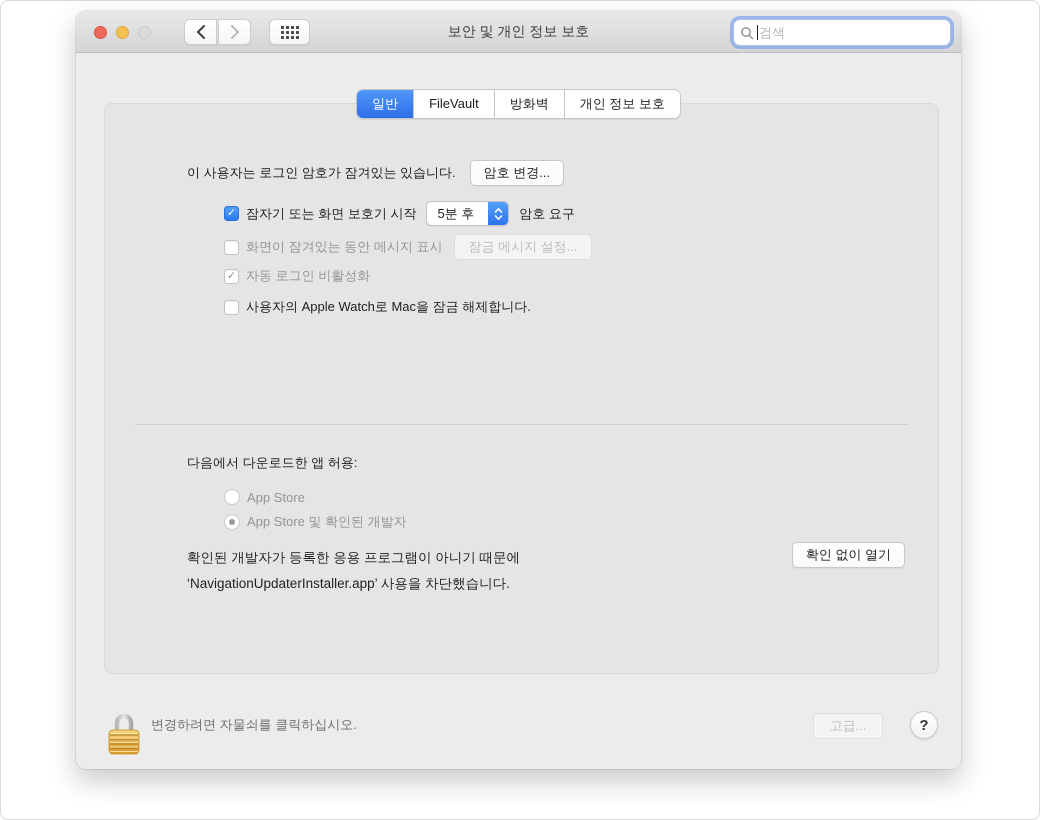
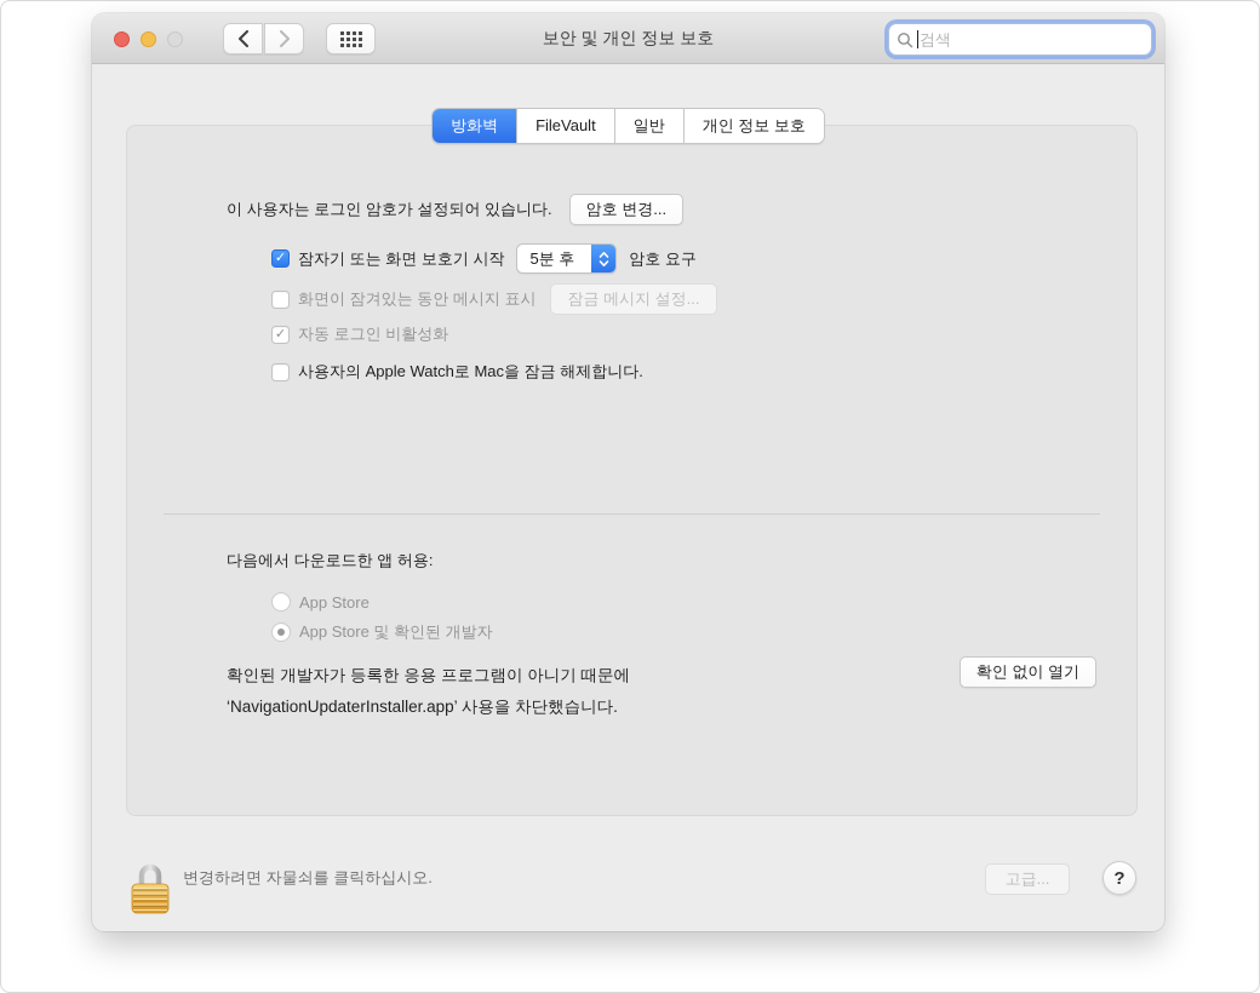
  보안 및 개인 정보 보호
  검색
- 일반
+ 방화벽
  FileVault
- 방화벽
+ 일반
  개인 정보 보호
- 이 사용자는 로그인 암호가 잠겨있는 있습니다.
+ 이 사용자는 로그인 암호가 설정되어 있습니다.
  암호 변경...
  ✓
  잠자기 또는 화면 보호기 시작
  5분 후
  암호 요구
  화면이 잠겨있는 동안 메시지 표시
  잠금 메시지 설정...
  ✓
  자동 로그인 비활성화
  사용자의 Apple Watch로 Mac을 잠금 해제합니다.
  다음에서 다운로드한 앱 허용:
  App Store
  App Store 및 확인된 개발자
  확인된 개발자가 등록한 응용 프로그램이 아니기 때문에
  ‘NavigationUpdaterInstaller.app’ 사용을 차단했습니다.
  확인 없이 열기
  변경하려면 자물쇠를 클릭하십시오.
  고급...
  ?
